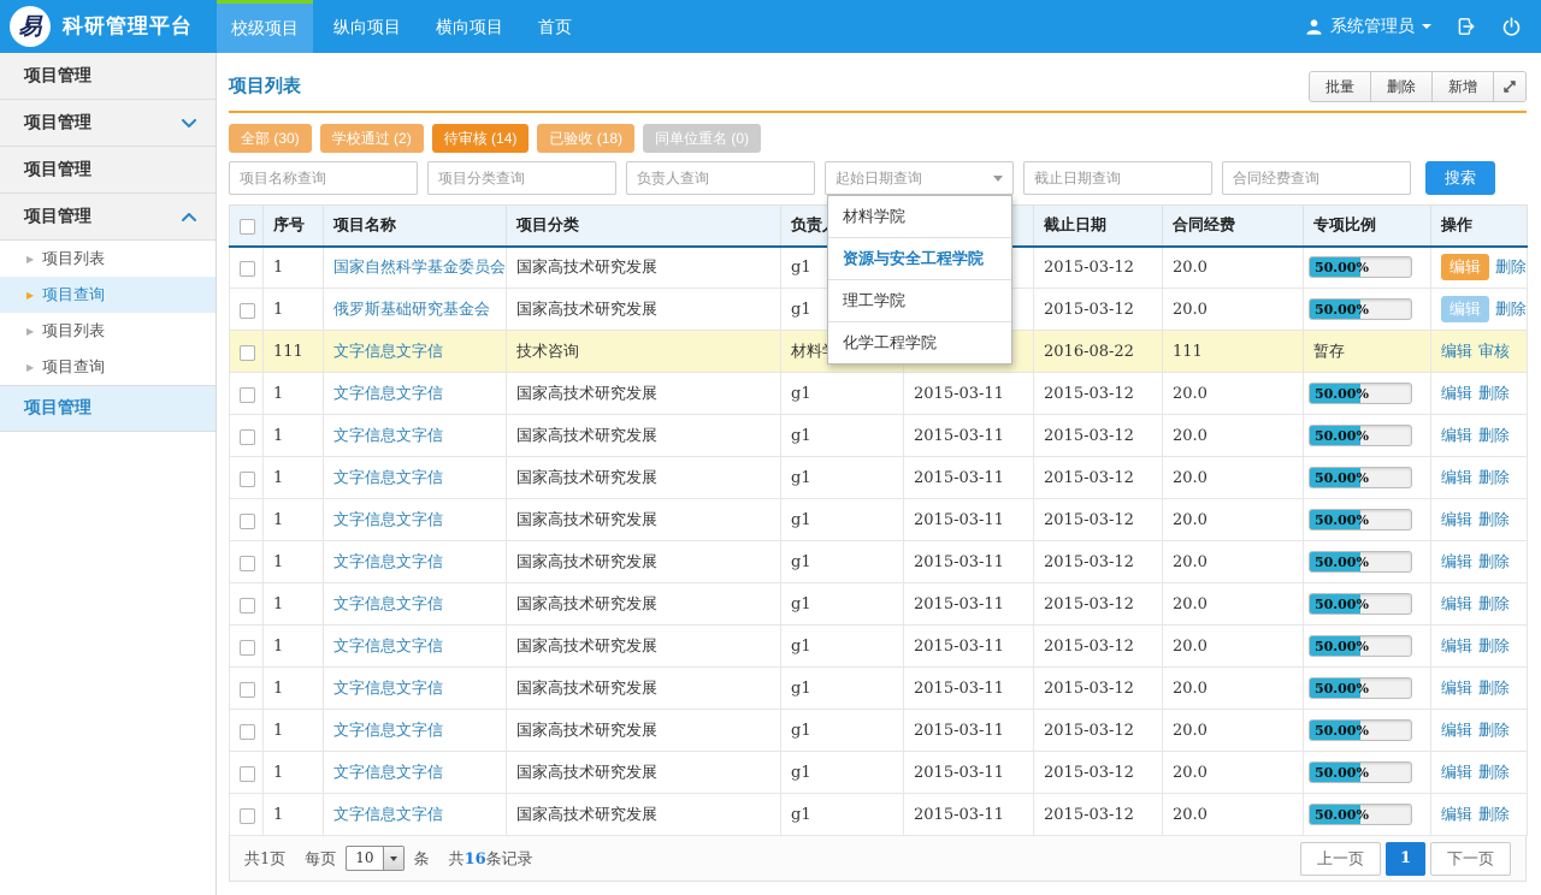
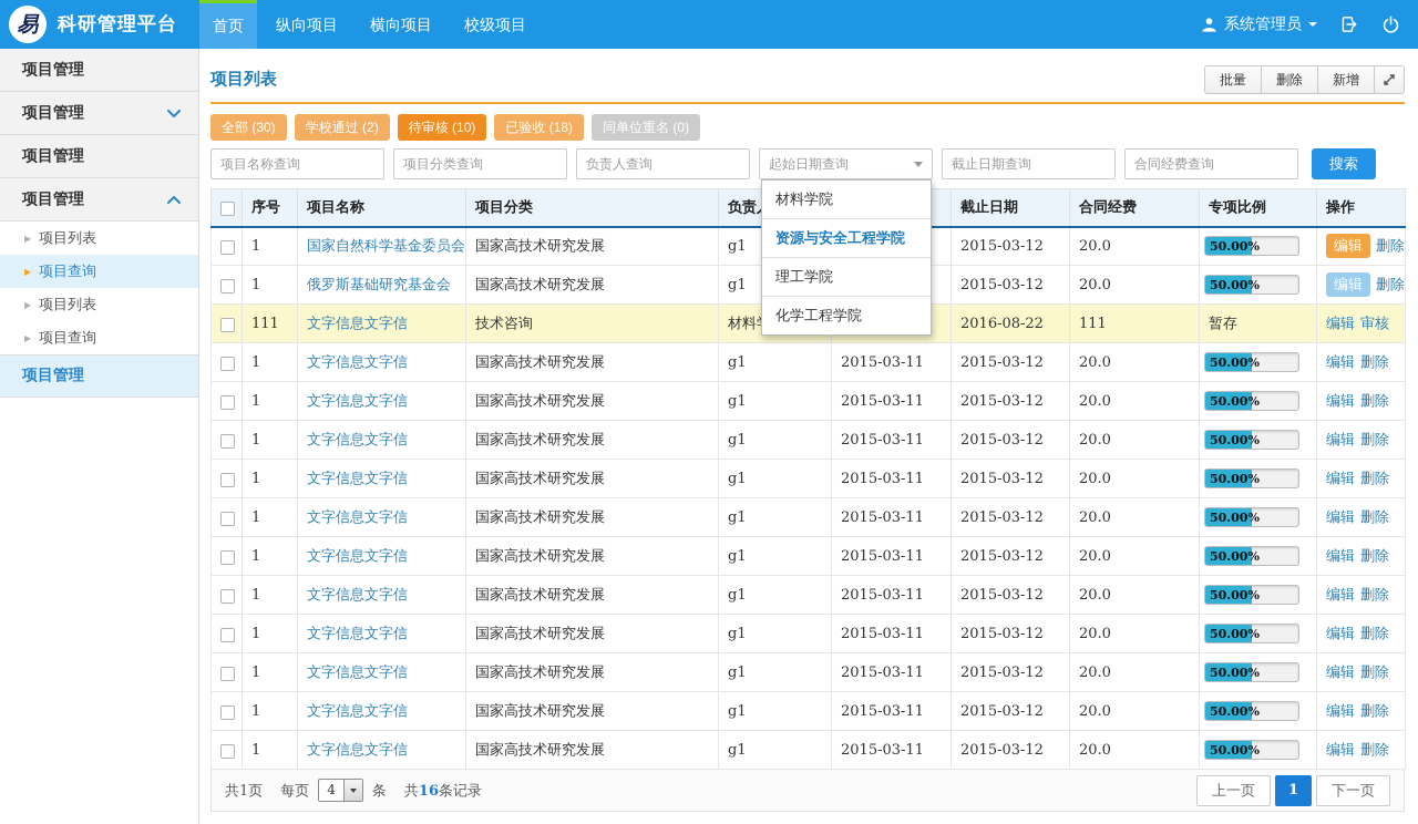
  易
  科研管理平台
- 校级项目
+ 首页
  纵向项目
  横向项目
- 首页
+ 校级项目
  系统管理员
  项目管理
  项目管理
  项目管理
  项目管理
  ▶
  项目列表
  ▶
  项目查询
  ▶
  项目列表
  ▶
  项目查询
  项目管理
  项目列表
  批量
  删除
  新增
  全部 (30)
  学校通过 (2)
- 待审核 (14)
+ 待审核 (10)
  已验收 (18)
  同单位重名 (0)
  项目名称查询
  项目分类查询
  负责人查询
  起始日期查询
  截止日期查询
  合同经费查询
  搜索
  	序号	项目名称	项目分类	负责		截止日期	合同经费	专项比例	操作
  	1	国家自然科学基金委员会	国家高技术研究发展	g1		2015-03-12	20.0	50.00%	编辑 删除
  	1	俄罗斯基础研究基金会	国家高技术研究发展	g1		2015-03-12	20.0	50.00%	编辑 删除
  	111	文字信息文字信	技术咨询	材料		2016-08-22	111	暂存	编辑 审核
  	1	文字信息文字信	国家高技术研究发展	g1	2015-03-11	2015-03-12	20.0	50.00%	编辑 删除
  	1	文字信息文字信	国家高技术研究发展	g1	2015-03-11	2015-03-12	20.0	50.00%	编辑 删除
  	1	文字信息文字信	国家高技术研究发展	g1	2015-03-11	2015-03-12	20.0	50.00%	编辑 删除
  	1	文字信息文字信	国家高技术研究发展	g1	2015-03-11	2015-03-12	20.0	50.00%	编辑 删除
  	1	文字信息文字信	国家高技术研究发展	g1	2015-03-11	2015-03-12	20.0	50.00%	编辑 删除
  	1	文字信息文字信	国家高技术研究发展	g1	2015-03-11	2015-03-12	20.0	50.00%	编辑 删除
  	1	文字信息文字信	国家高技术研究发展	g1	2015-03-11	2015-03-12	20.0	50.00%	编辑 删除
  	1	文字信息文字信	国家高技术研究发展	g1	2015-03-11	2015-03-12	20.0	50.00%	编辑 删除
  	1	文字信息文字信	国家高技术研究发展	g1	2015-03-11	2015-03-12	20.0	50.00%	编辑 删除
  	1	文字信息文字信	国家高技术研究发展	g1	2015-03-11	2015-03-12	20.0	50.00%	编辑 删除
  	1	文字信息文字信	国家高技术研究发展	g1	2015-03-11	2015-03-12	20.0	50.00%	编辑 删除
  共1页
  每页
- 10
+ 4
  条
  共16条记录
  上一页
  1
  下一页
  材料学院
  资源与安全工程学院
  理工学院
  化学工程学院
